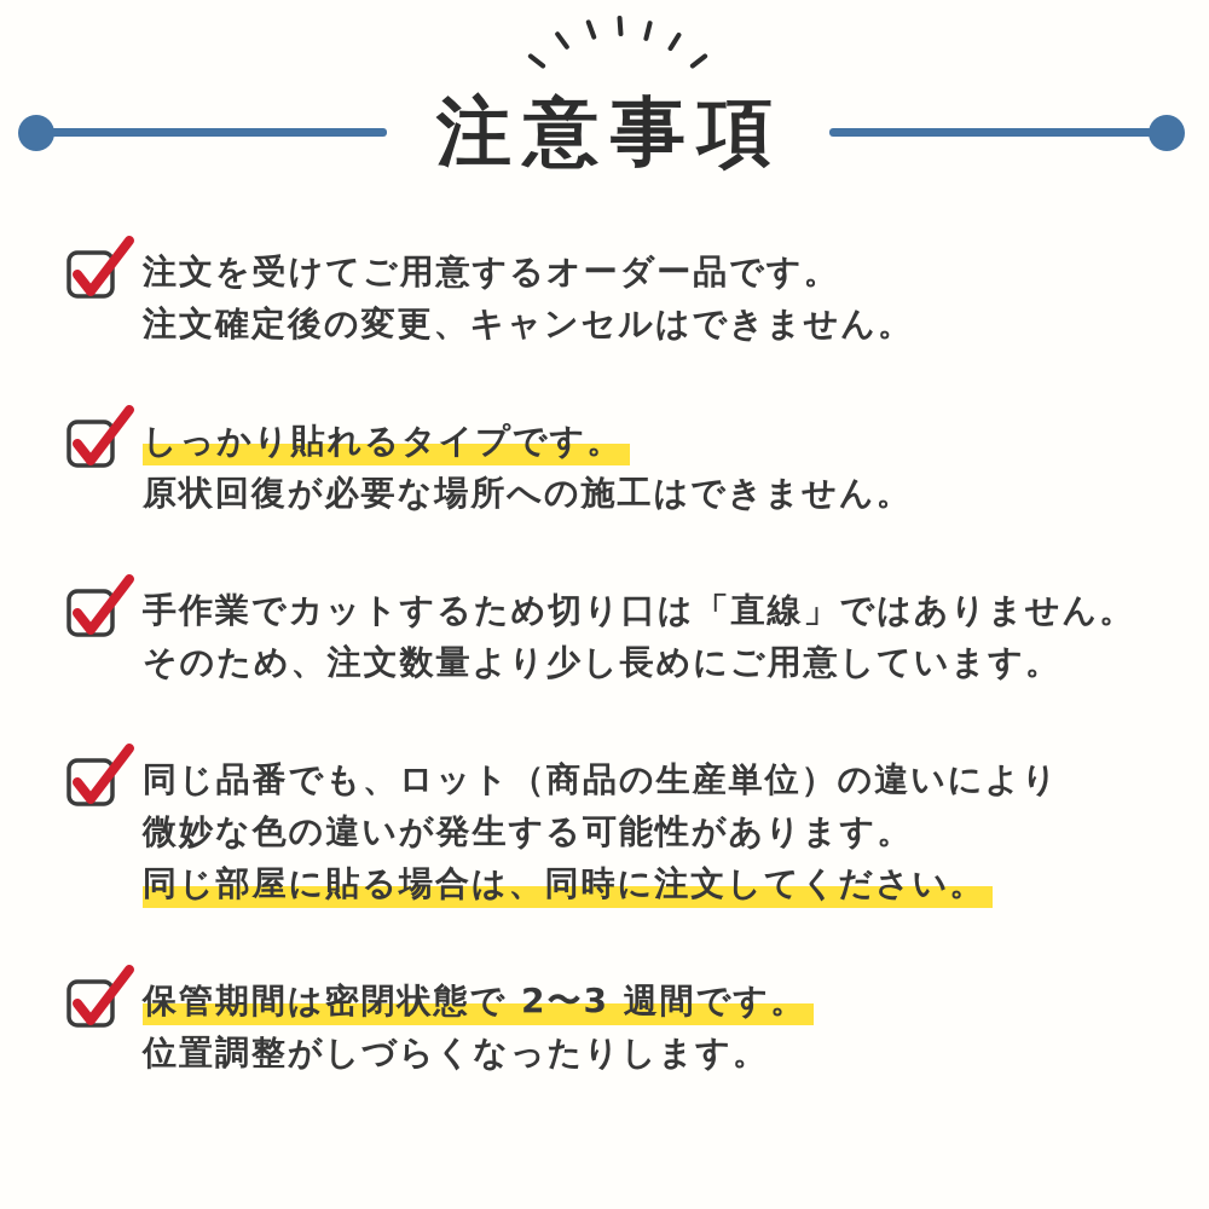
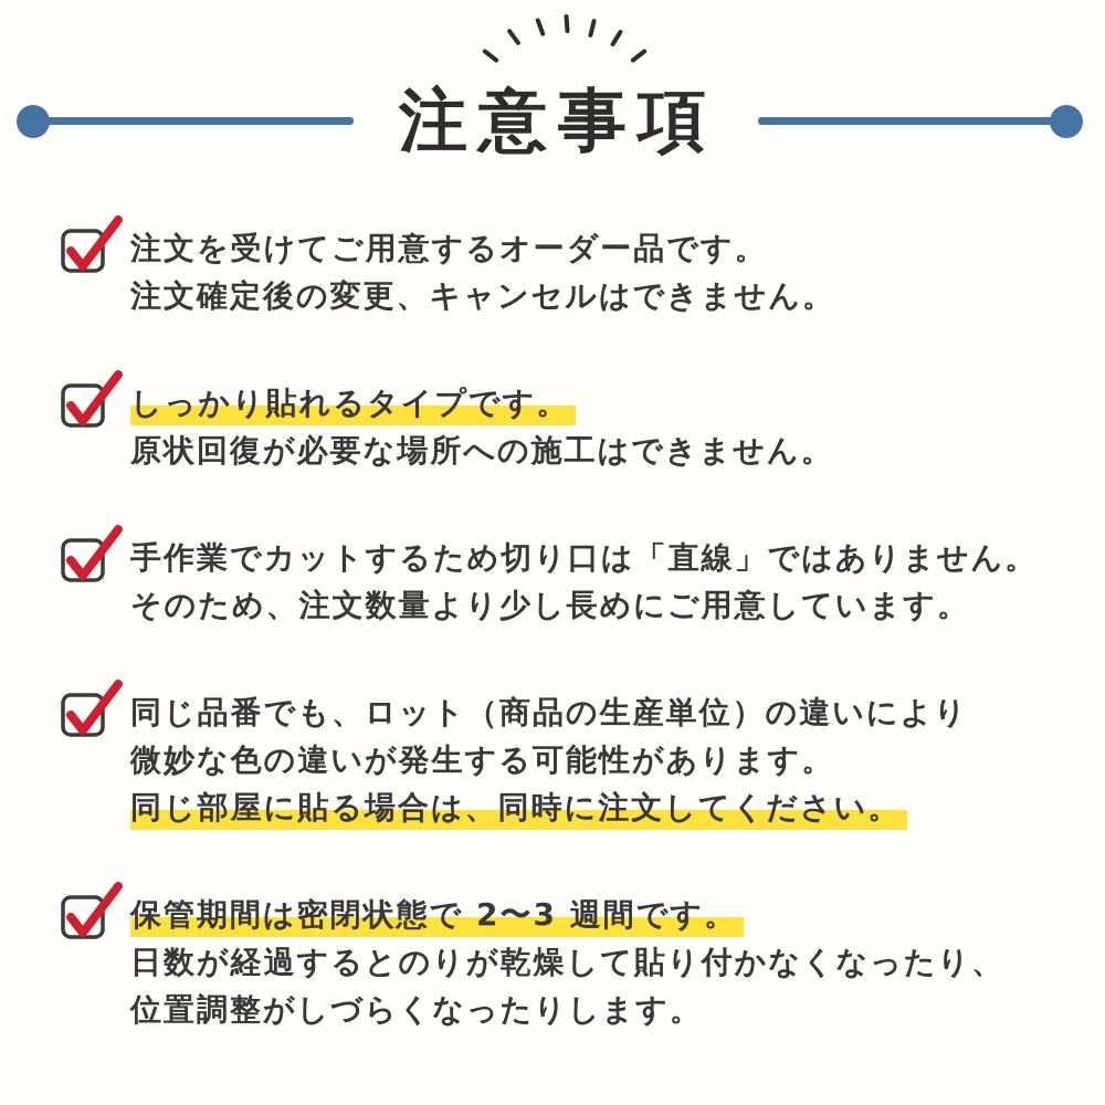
  注意事項
  注文を受けてご用意するオーダー品です。
  注文確定後の変更、キャンセルはできません。
  しっかり貼れるタイプです。
  原状回復が必要な場所への施工はできません。
  手作業でカットするため切り口は「直線」ではありません。
  そのため、注文数量より少し長めにご用意しています。
  同じ品番でも、ロット（商品の生産単位）の違いにより
  微妙な色の違いが発生する可能性があります。
  同じ部屋に貼る場合は、同時に注文してください。
  保管期間は密閉状態で 2〜3 週間です。
+ 日数が経過するとのりが乾燥して貼り付かなくなったり、
  位置調整がしづらくなったりします。
